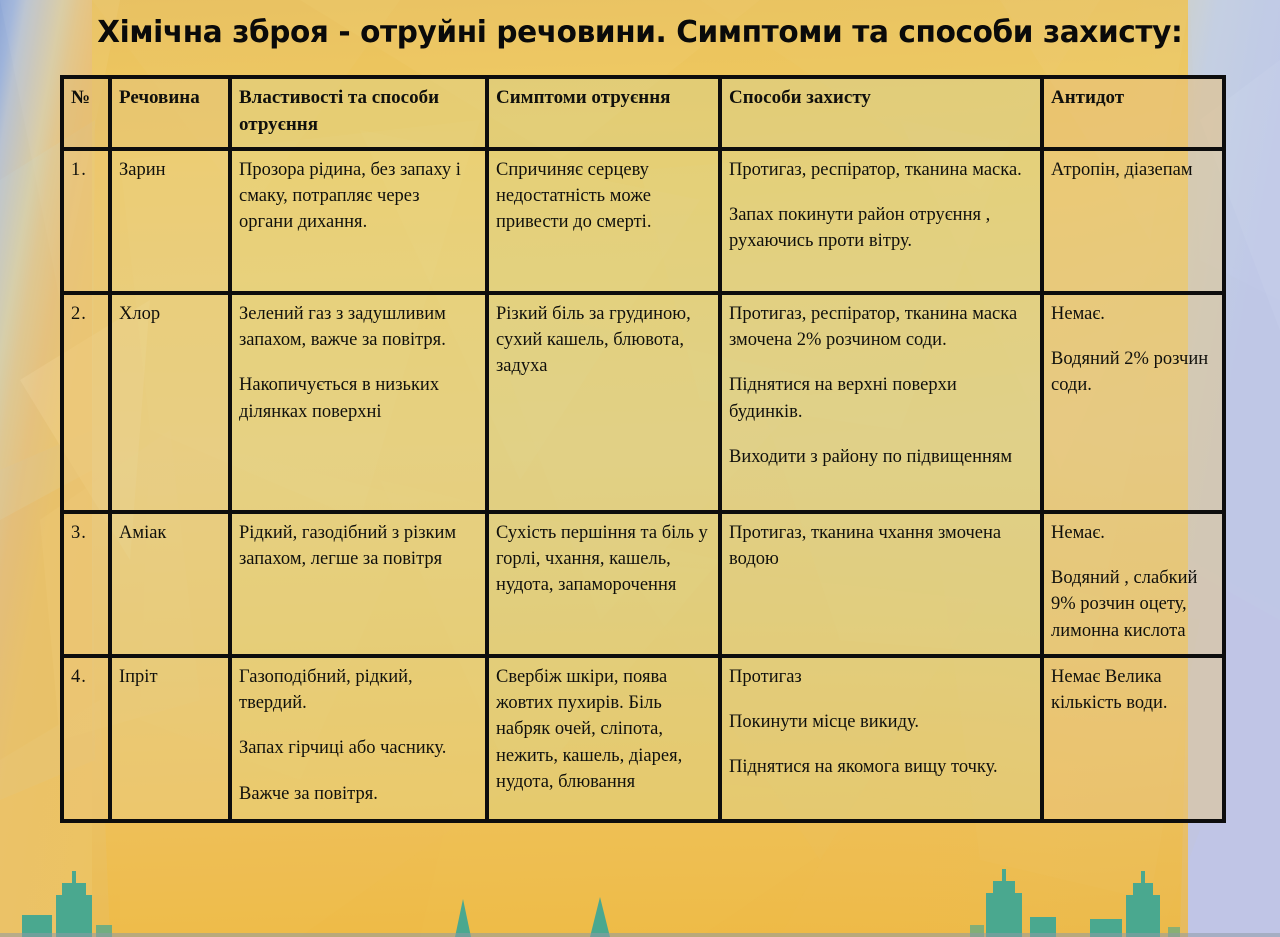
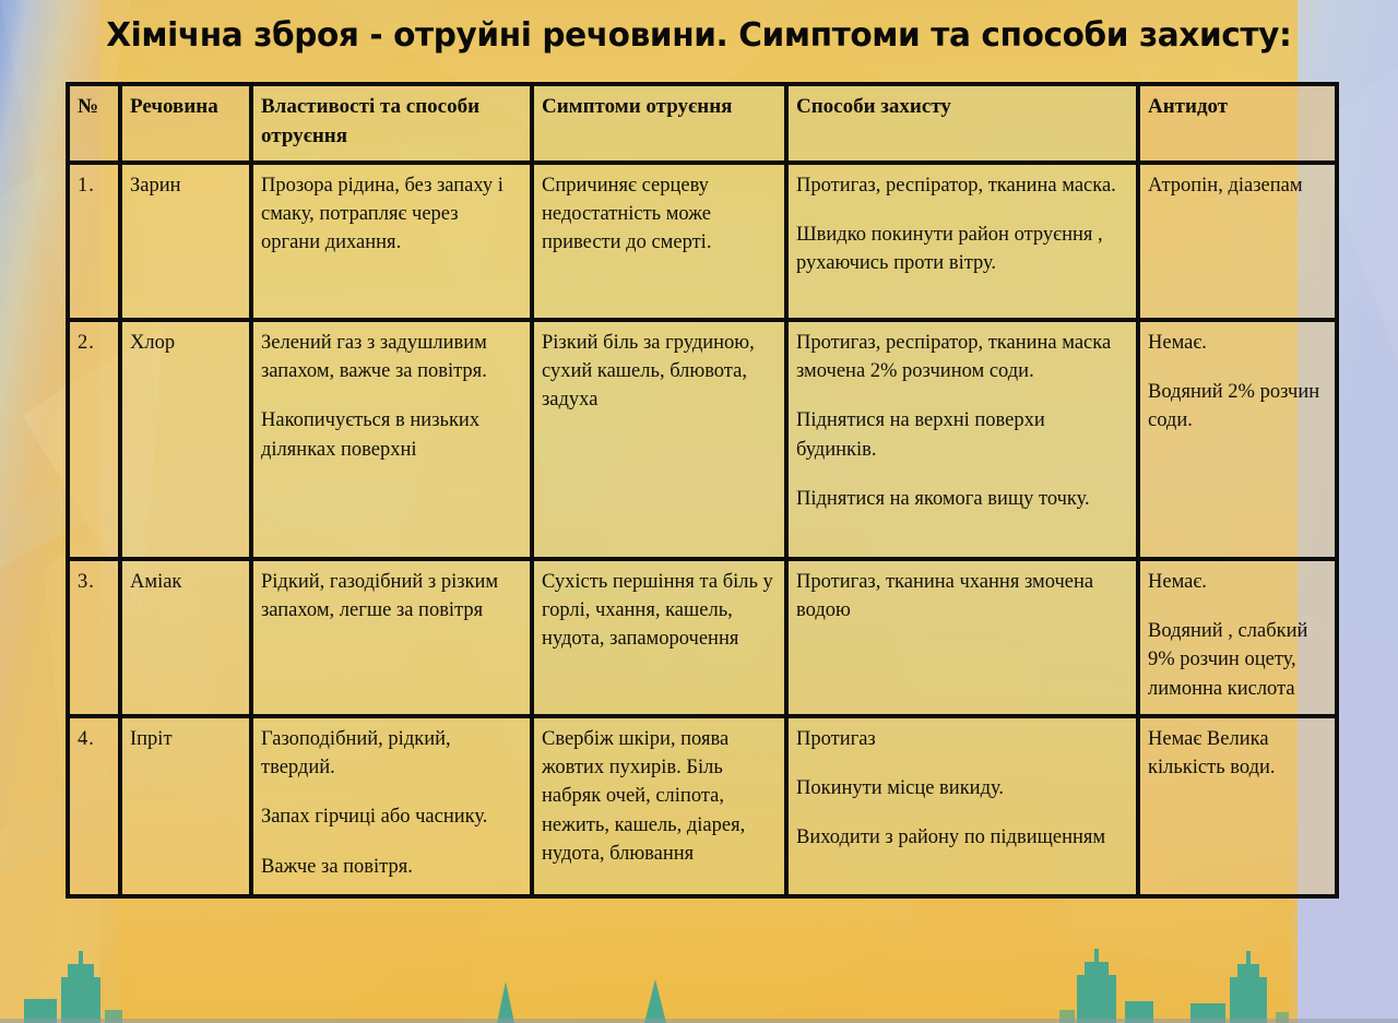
  Хімічна збpоя - отруйні речовини. Симптоми та способи захисту:
  №	Речовина	Властивості та способи отруєння	Симптоми отруєння	Способи захисту	Антидот
- 1.	Зарин	Прозора рідина, без запаху і смаку, потрапляє через органи дихання.	Спричиняє серцеву недостатність може привести до смерті.	Протигаз, респіратор, тканина маска. Запах покинути район отруєння , рухаючись проти вітру.	Атропін, діазепам
+ 1.	Зарин	Прозора рідина, без запаху і смаку, потрапляє через органи дихання.	Спричиняє серцеву недостатність може привести до смерті.	Протигаз, респіратор, тканина маска. Швидко покинути район отруєння , рухаючись проти вітру.	Атропін, діазепам
- 2.	Хлор	Зелений газ з задушливим запахом, важче за повітря. Накопичується в низьких ділянках поверхні	Різкий біль за грудиною, сухий кашель, блювота, задуха	Протигаз, респіратор, тканина маска змочена 2% розчином соди. Піднятися на верхні поверхи будинків. Виходити з району по підвищенням	Немає. Водяний 2% розчин соди.
+ 2.	Хлор	Зелений газ з задушливим запахом, важче за повітря. Накопичується в низьких ділянках поверхні	Різкий біль за грудиною, сухий кашель, блювота, задуха	Протигаз, респіратор, тканина маска змочена 2% розчином соди. Піднятися на верхні поверхи будинків. Піднятися на якомога вищу точку.	Немає. Водяний 2% розчин соди.
  3.	Аміак	Рідкий, газодібний з різким запахом, легше за повітря	Сухість першіння та біль у горлі, чхання, кашель, нудота, запаморочення	Протигаз, тканина чхання змочена водою	Немає. Водяний , слабкий 9% розчин оцету, лимонна кислота
- 4.	Іпріт	Газоподібний, рідкий, твердий. Запах гірчиці або часнику. Важче за повітря.	Свербіж шкіри, поява жовтих пухирів. Біль набряк очей, сліпота, нежить, кашель, діарея, нудота, блювання	Протигаз Покинути місце викиду. Піднятися на якомога вищу точку.	Немає Велика кількість води.
+ 4.	Іпріт	Газоподібний, рідкий, твердий. Запах гірчиці або часнику. Важче за повітря.	Свербіж шкіри, поява жовтих пухирів. Біль набряк очей, сліпота, нежить, кашель, діарея, нудота, блювання	Протигаз Покинути місце викиду. Виходити з району по підвищенням	Немає Велика кількість води.
